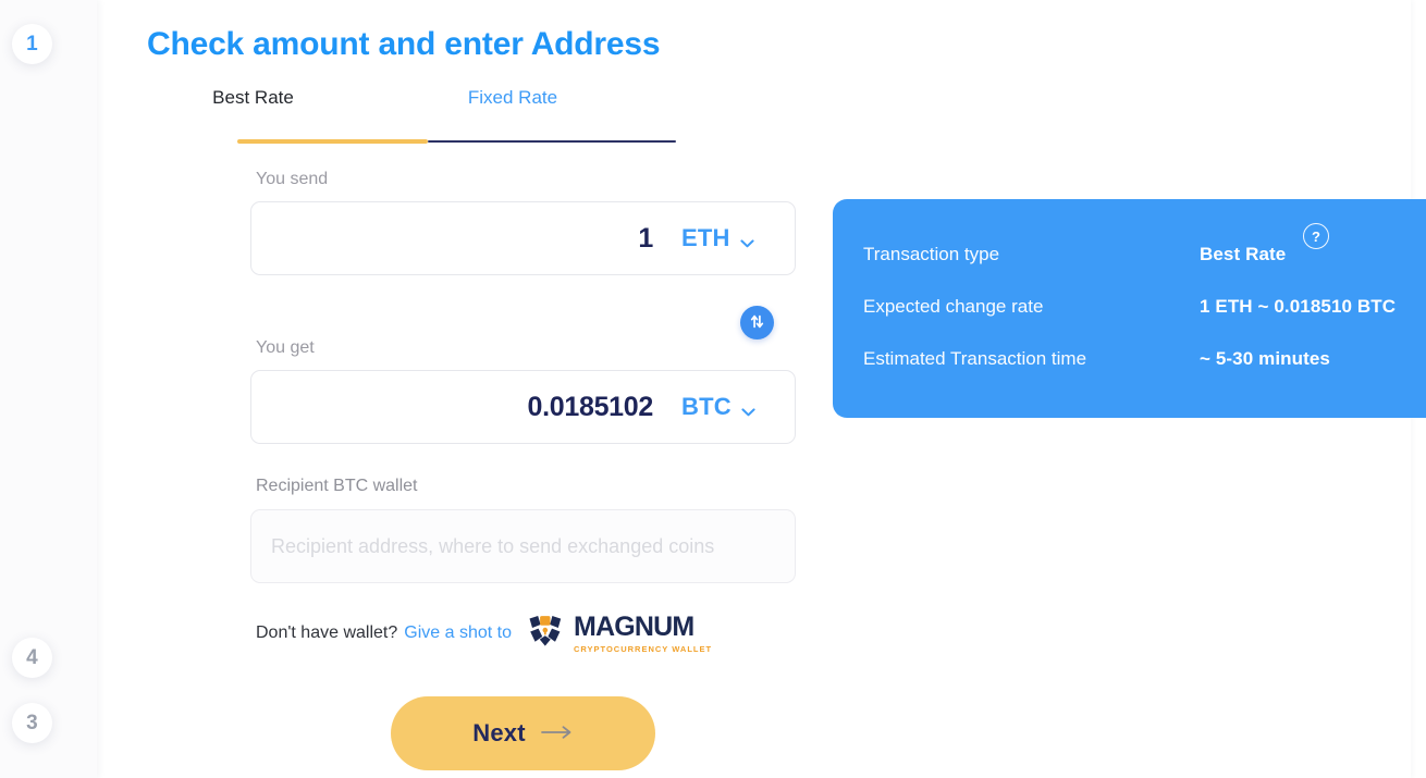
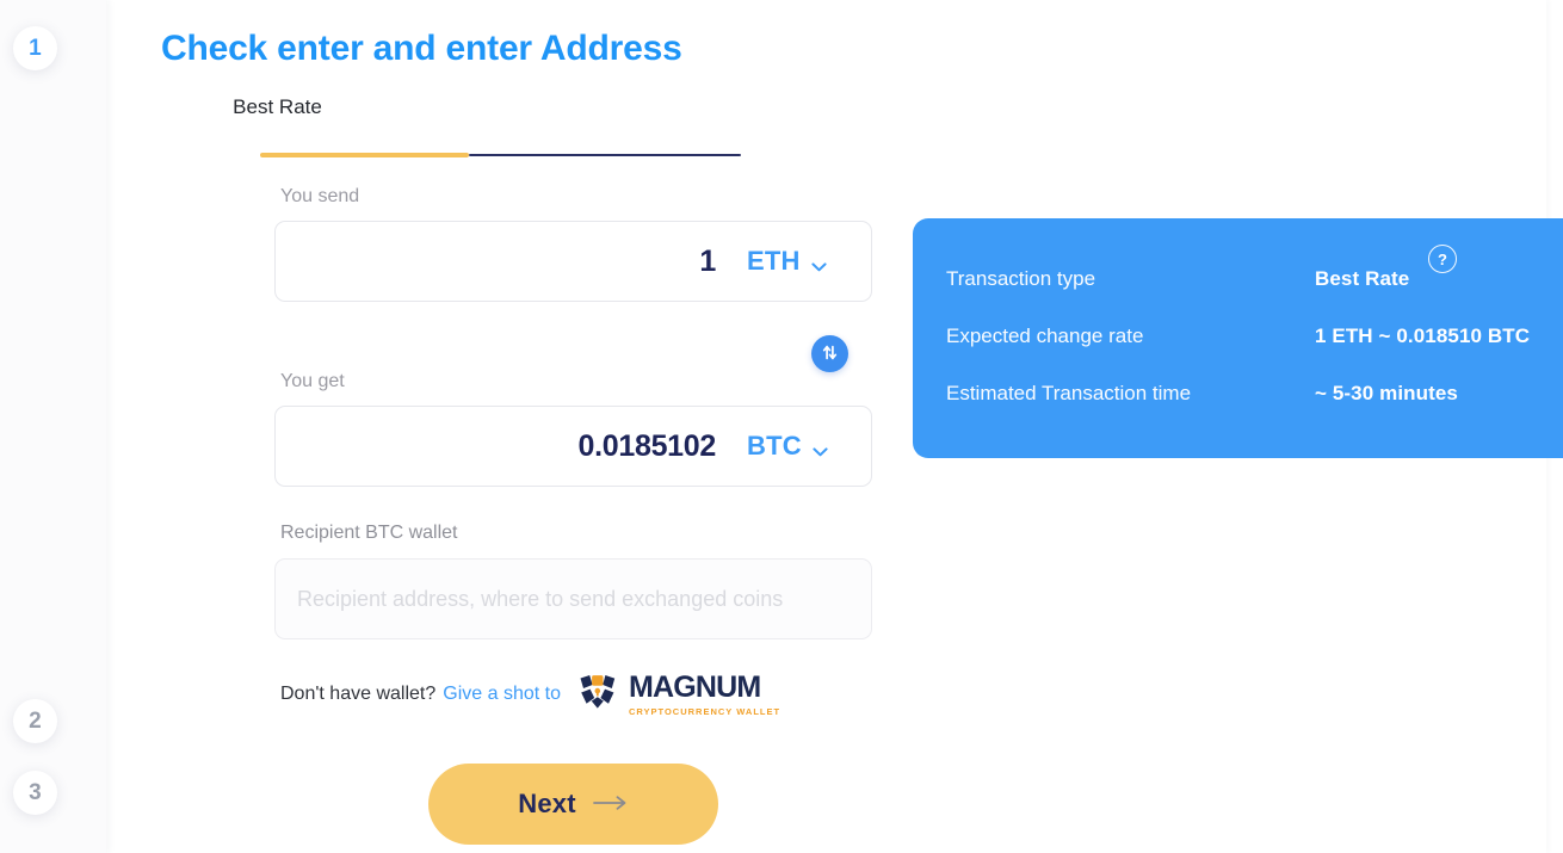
  1
- 4
+ 2
  3
- Check amount and enter Address
+ Check enter and enter Address
  Best Rate
- Fixed Rate
  You send
  1
  ETH
  You get
  0.0185102
  BTC
  Recipient BTC wallet
  Recipient address, where to send exchanged coins
  Don't have wallet?
  Give a shot to
  MAGNUM
  CRYPTOCURRENCY WALLET
  Next
  Transaction type
  Best Rate
  Expected change rate
  1 ETH ~ 0.018510 BTC
  Estimated Transaction time
  ~ 5-30 minutes
  ?
